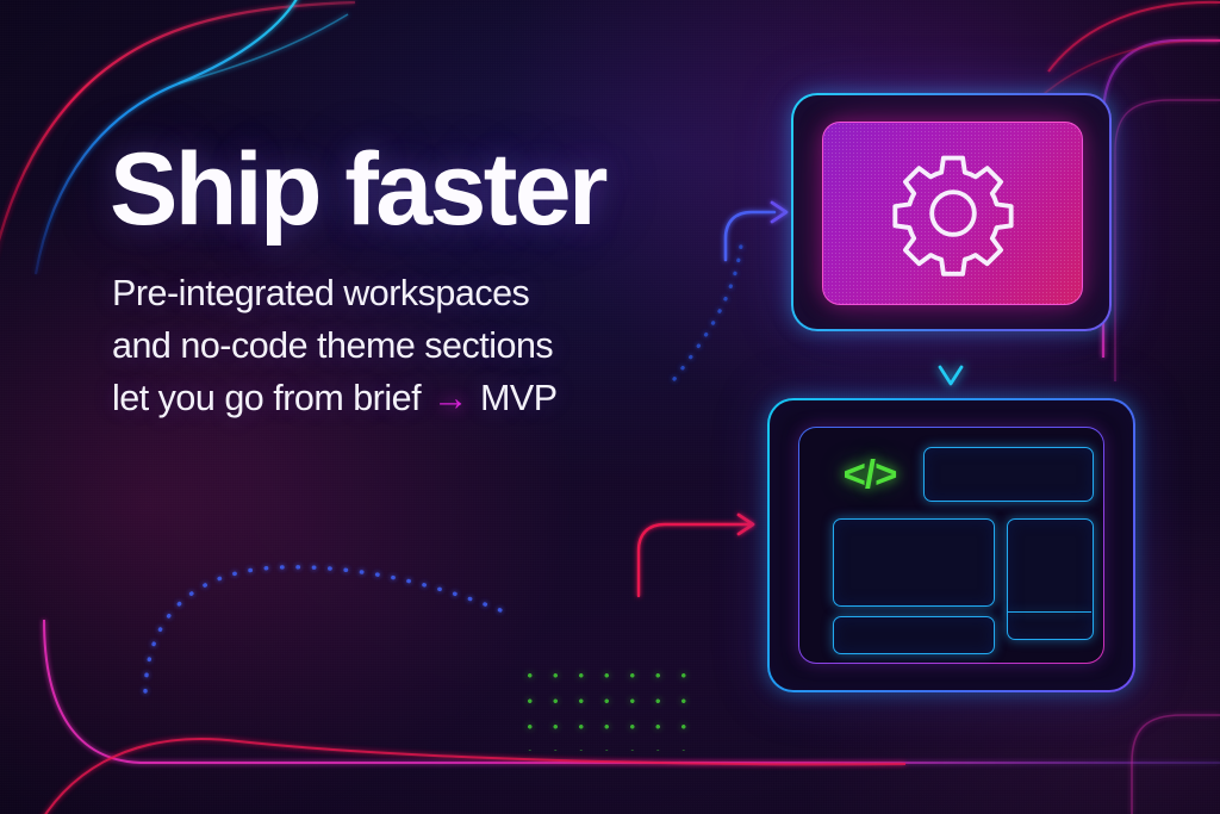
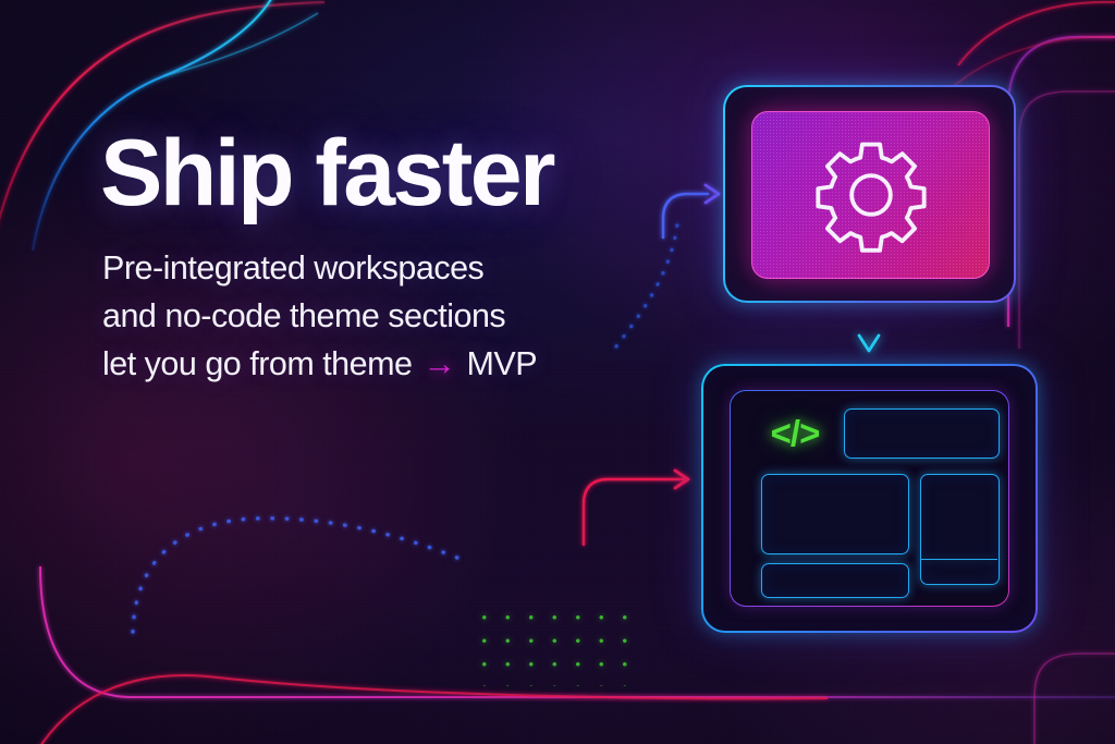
  Ship faster
  Pre-integrated workspaces
  and no-code theme sections
- let you go from brief → MVP
+ let you go from theme → MVP
  </>
